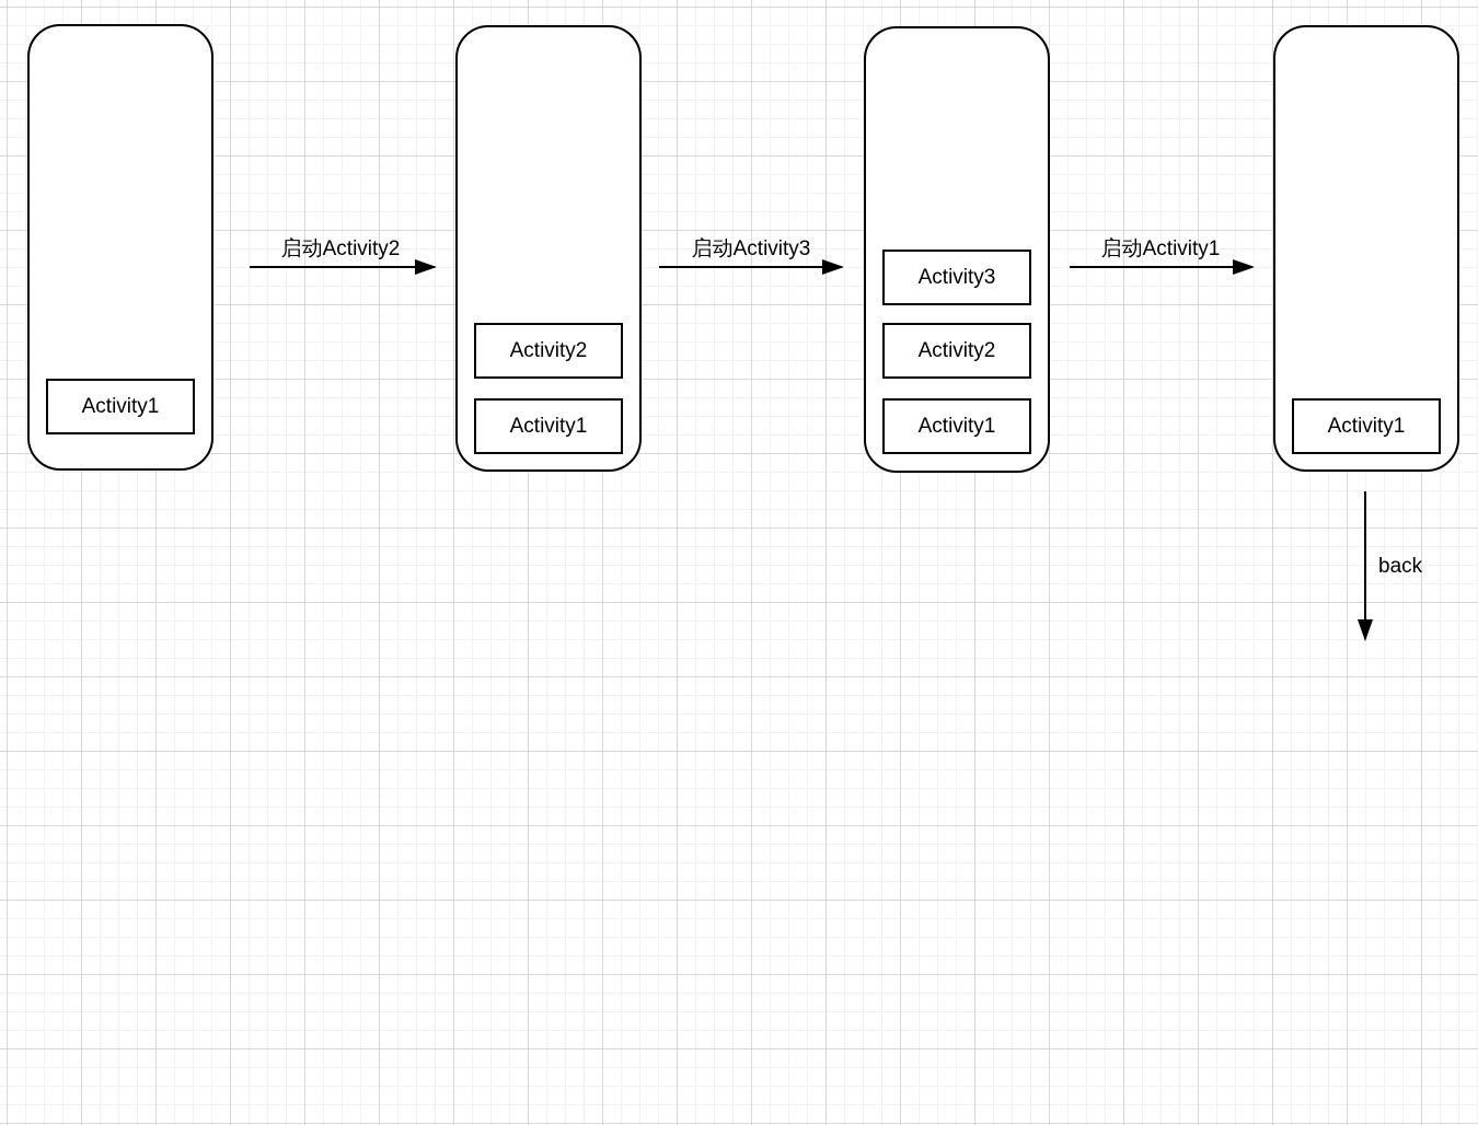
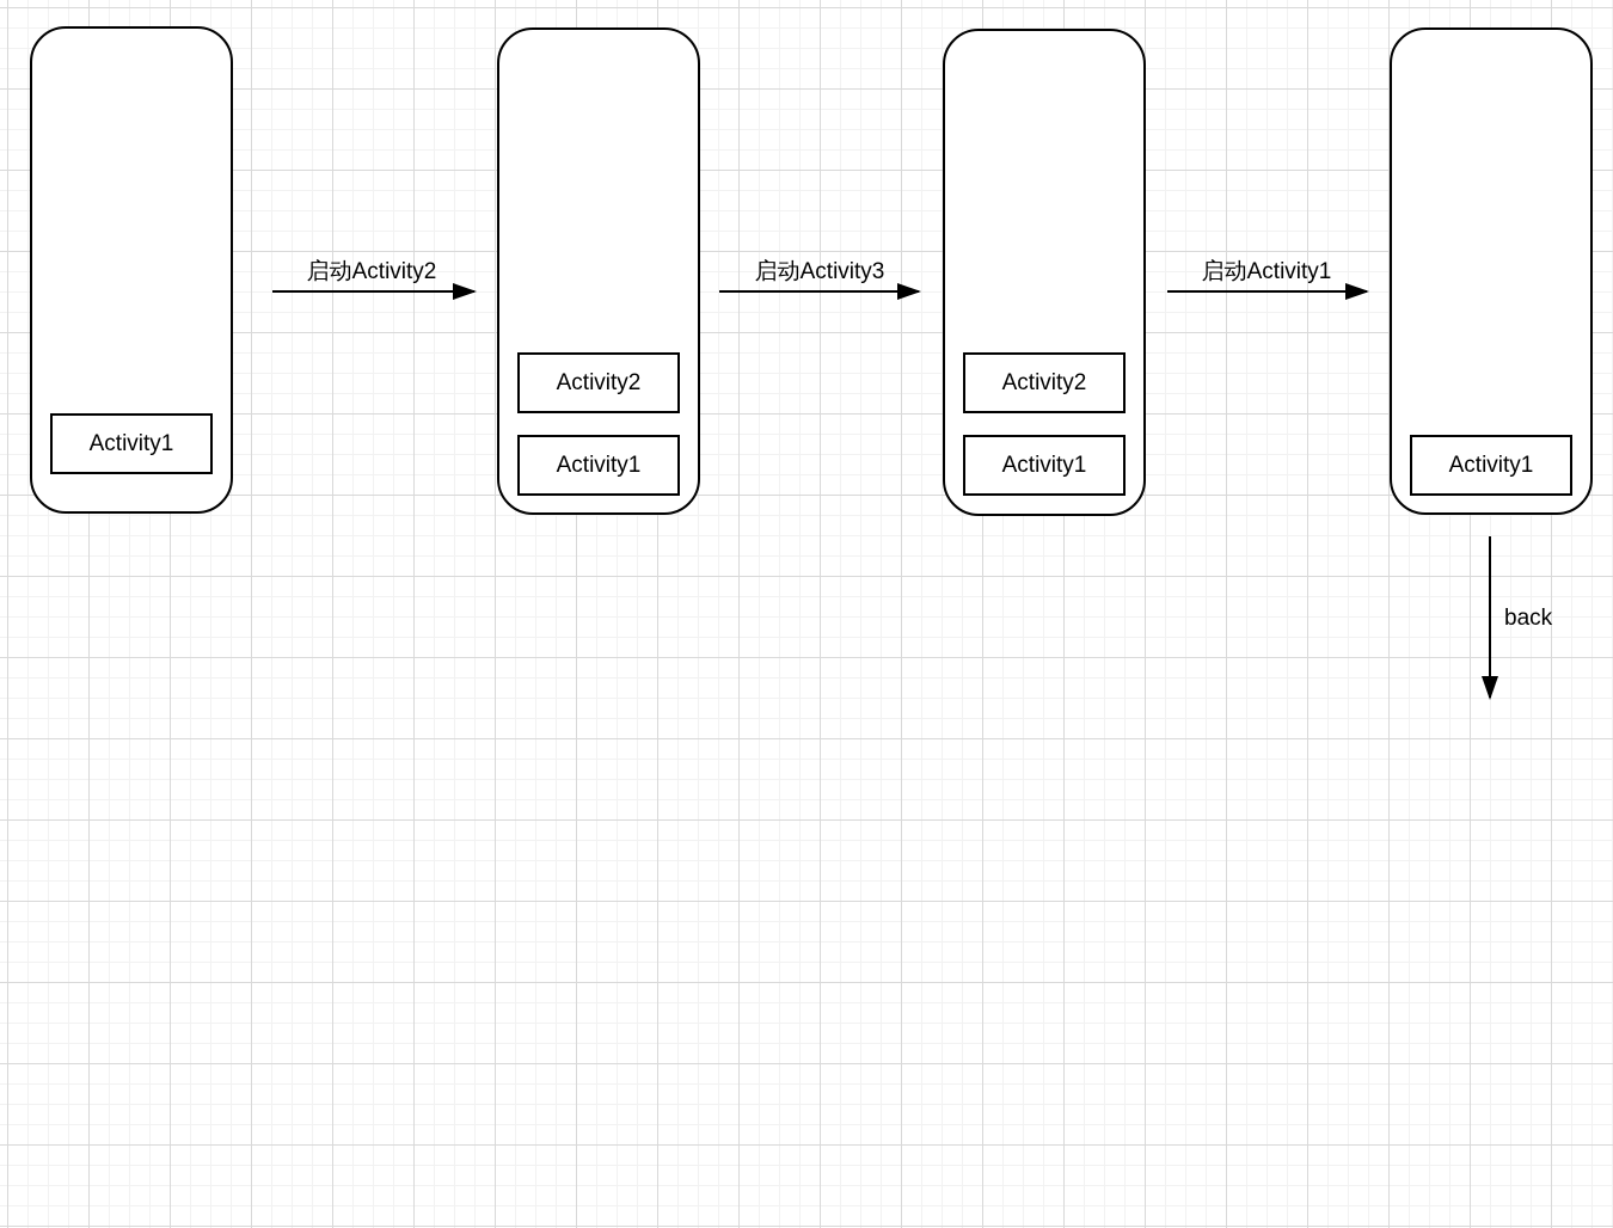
  Activity1
  Activity2
  Activity1
- Activity3
  Activity2
  Activity1
  Activity1
  启动Activity2
  启动Activity3
  启动Activity1
  back
